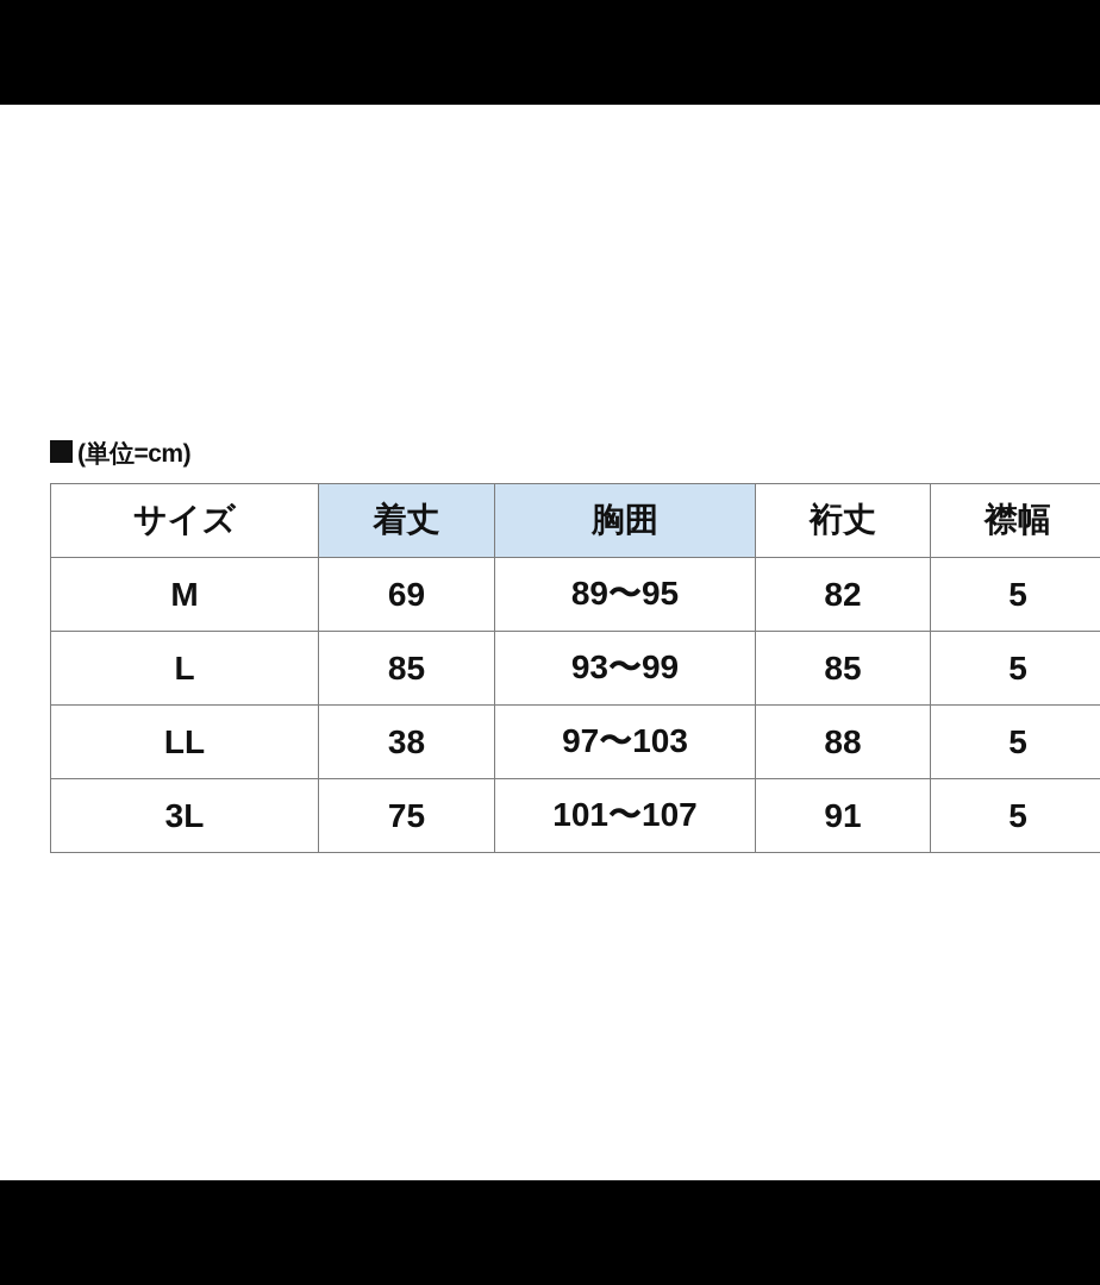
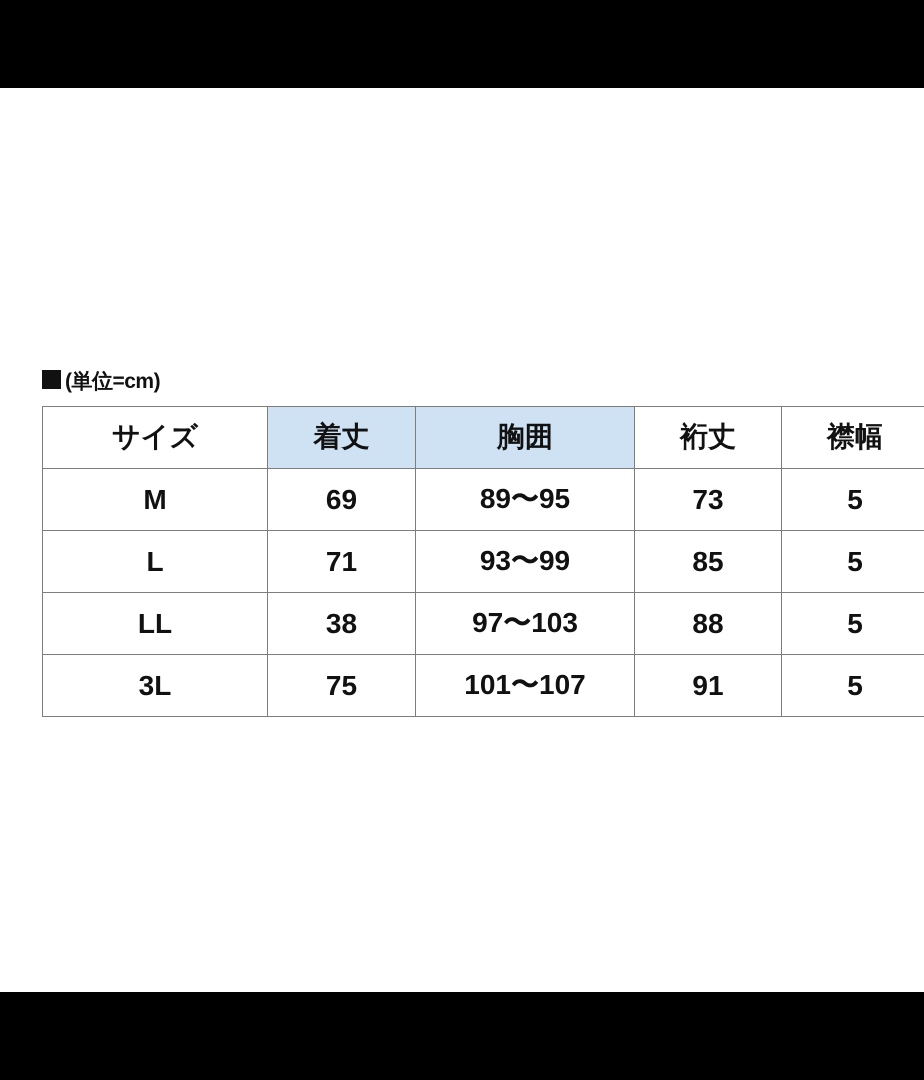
  (単位=cm)
  サイズ	着丈	胸囲	裄丈	襟幅
- M	69	89〜95	82	5
+ M	69	89〜95	73	5
- L	85	93〜99	85	5
+ L	71	93〜99	85	5
  LL	38	97〜103	88	5
  3L	75	101〜107	91	5
